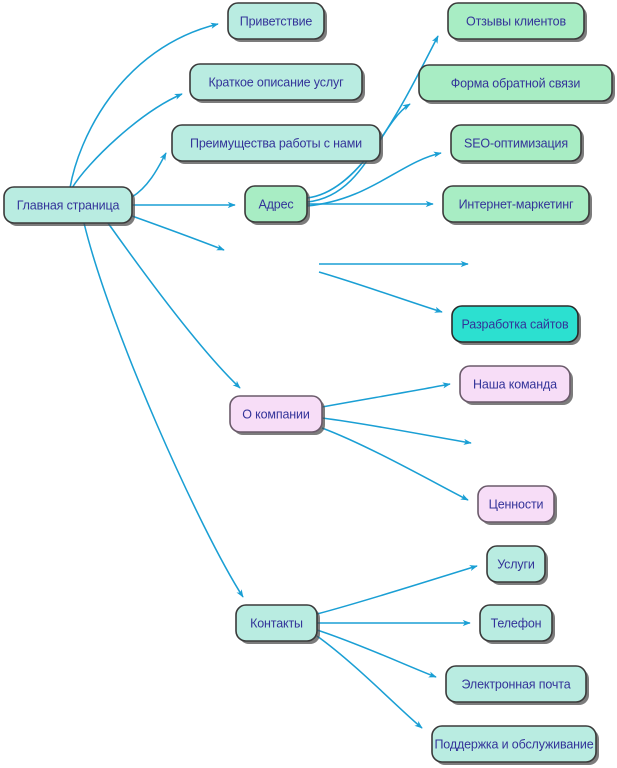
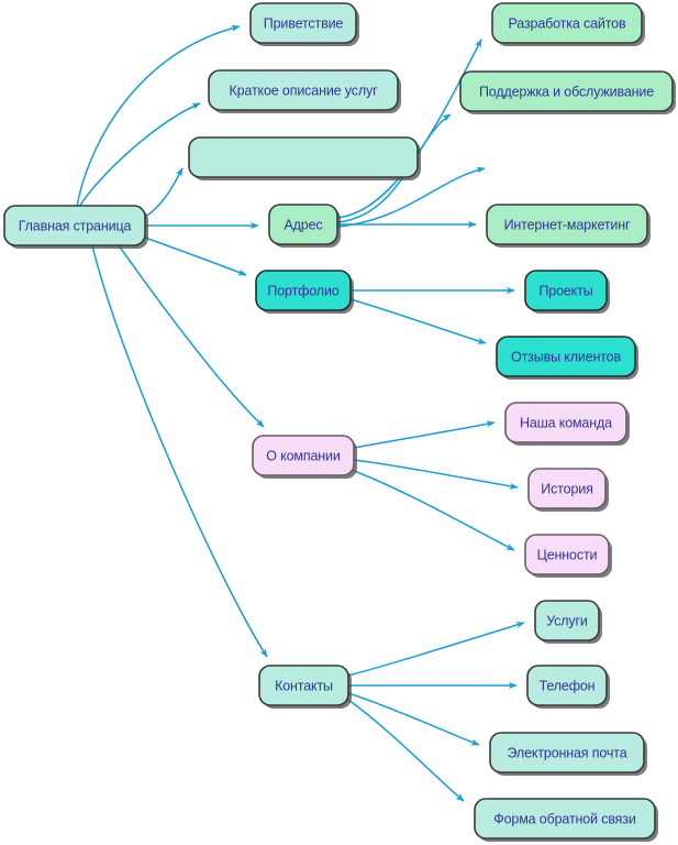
  Главная страница
  Приветствие
  Краткое описание услуг
- Преимущества работы с нами
  Адрес
- Отзывы клиентов
+ Разработка сайтов
- Форма обратной связи
+ Поддержка и обслуживание
- SEO-оптимизация
  Интернет-маркетинг
+ Портфолио
+ Проекты
- Разработка сайтов
+ Отзывы клиентов
  О компании
  Наша команда
+ История
  Ценности
  Контакты
  Услуги
  Телефон
  Электронная почта
- Поддержка и обслуживание
+ Форма обратной связи
